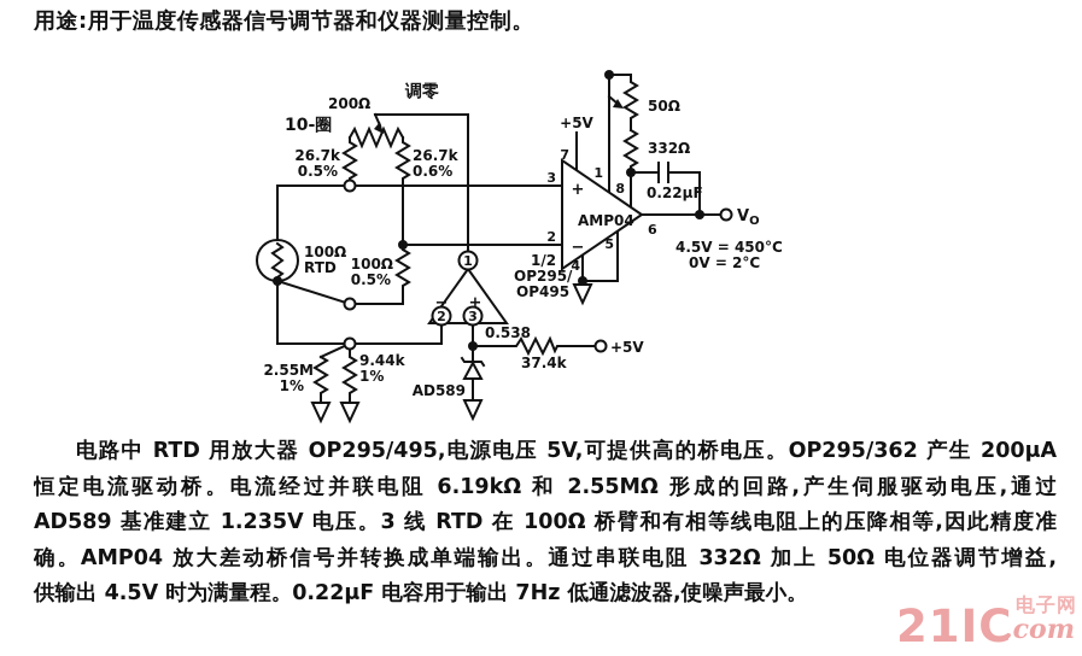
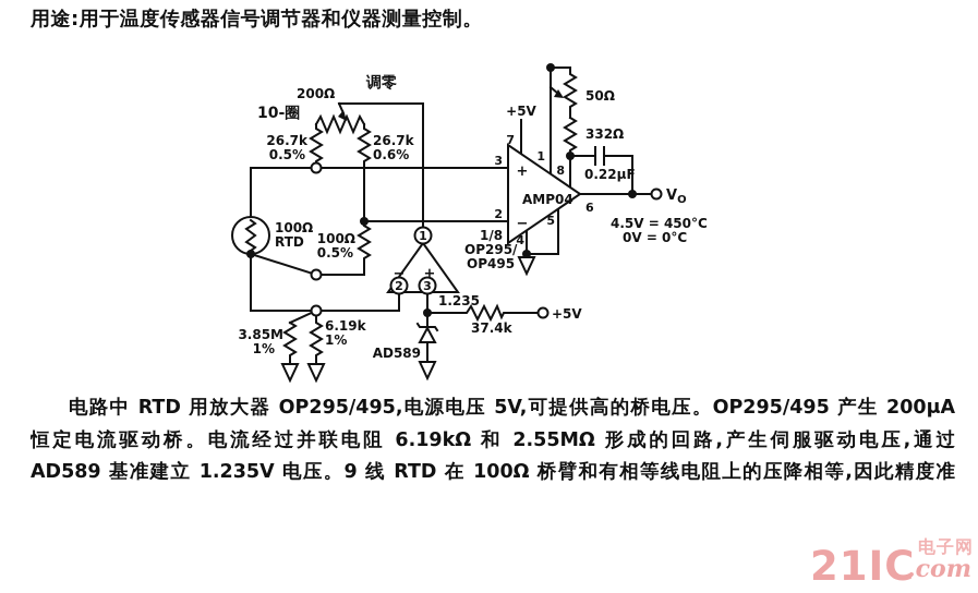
  用途:用于温度传感器信号调节器和仪器测量控制。
  调零
  200Ω
  10-圈
  26.7k
  0.5%
  26.7k
  0.6%
  100Ω
  RTD
  100Ω
  0.5%
- 2.55M
+ 3.85M
  1%
- 9.44k
+ 6.19k
  1%
  1
  2
  3
  −
  +
- 1/2
+ 1/8
  OP295/
  OP495
- 0.538
+ 1.235
  AD589
  37.4k
  +5V
  AMP04
  +
  −
  3
  2
  7
  1
  8
  6
  5
  4
  +5V
  50Ω
  332Ω
  0.22μF
  VO
  4.5V = 450°C
- 0V = 2°C
+ 0V = 0°C
- 电路中 RTD 用放大器 OP295/495,电源电压 5V,可提供高的桥电压。OP295/362 产生 200μA
+ 电路中 RTD 用放大器 OP295/495,电源电压 5V,可提供高的桥电压。OP295/495 产生 200μA
  恒定电流驱动桥。电流经过并联电阻 6.19kΩ 和 2.55MΩ 形成的回路,产生伺服驱动电压,通过
- AD589 基准建立 1.235V 电压。3 线 RTD 在 100Ω 桥臂和有相等线电阻上的压降相等,因此精度准
+ AD589 基准建立 1.235V 电压。9 线 RTD 在 100Ω 桥臂和有相等线电阻上的压降相等,因此精度准
- 确。AMP04 放大差动桥信号并转换成单端输出。通过串联电阻 332Ω 加上 50Ω 电位器调节增益,
- 供输出 4.5V 时为满量程。0.22μF 电容用于输出 7Hz 低通滤波器,使噪声最小。
  21IC
  电子网
  .com
